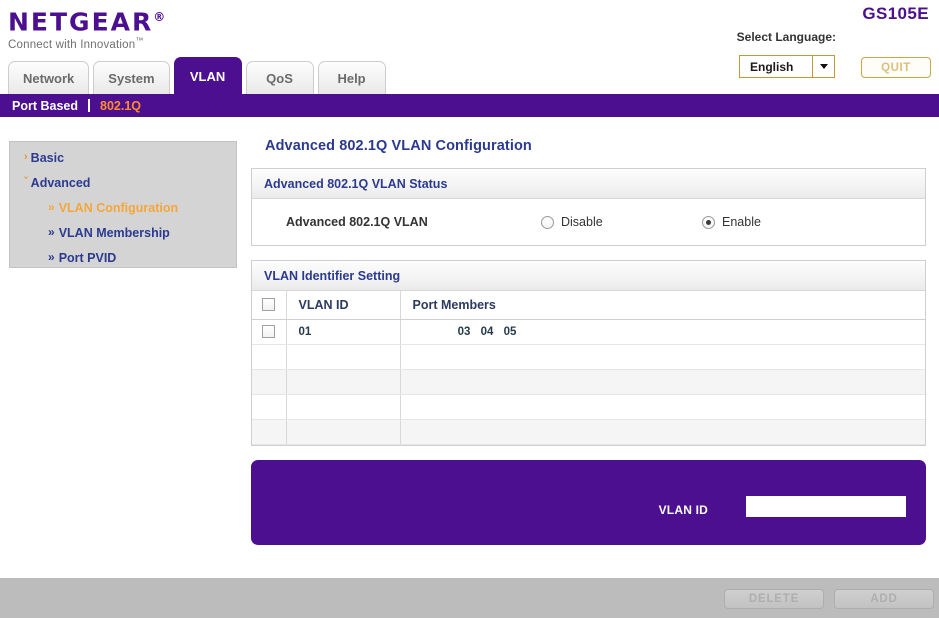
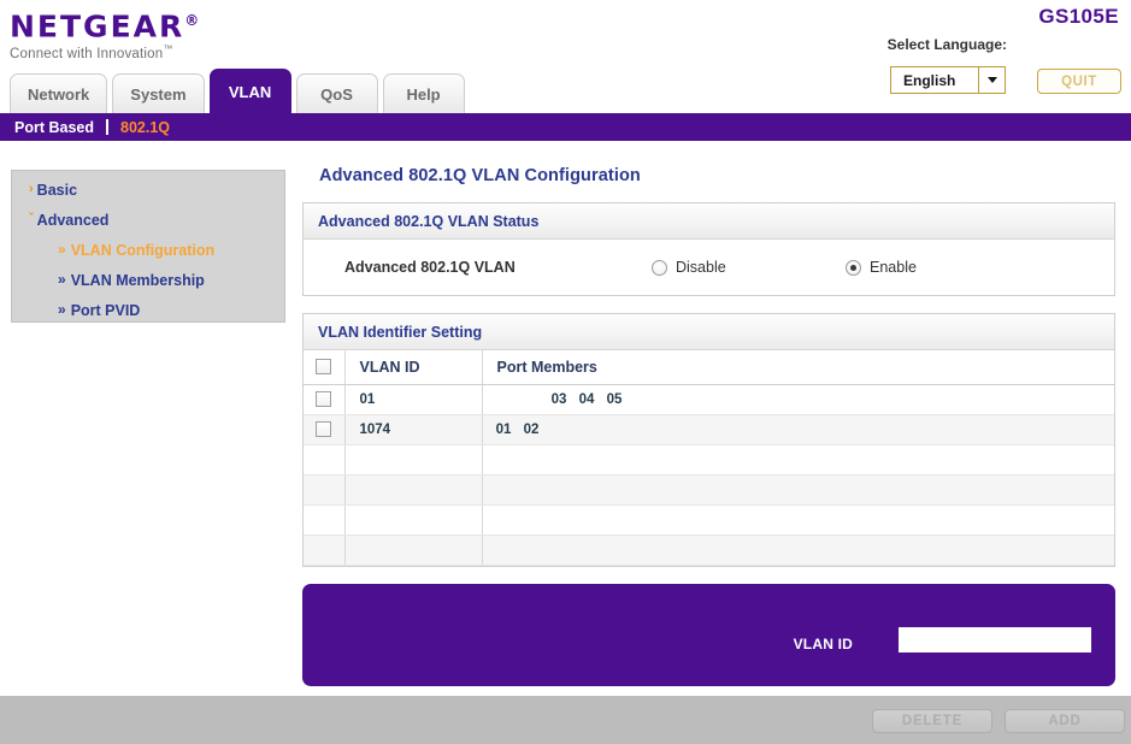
  NETGEAR®
  Connect with Innovation™
  GS105E
  Select Language:
  English
  QUIT
  Network
  System
  VLAN
  QoS
  Help
  Port Based
  802.1Q
  ›
  Basic
  ˇ
  Advanced
  »
  VLAN Configuration
  »
  VLAN Membership
  »
  Port PVID
  Advanced 802.1Q VLAN Configuration
  Advanced 802.1Q VLAN Status
  Advanced 802.1Q VLAN
  Disable
  Enable
  VLAN Identifier Setting
  	VLAN ID	Port Members
  	01	03 04 05
+ 	1074	01 02
  VLAN ID
  DELETE
  ADD
